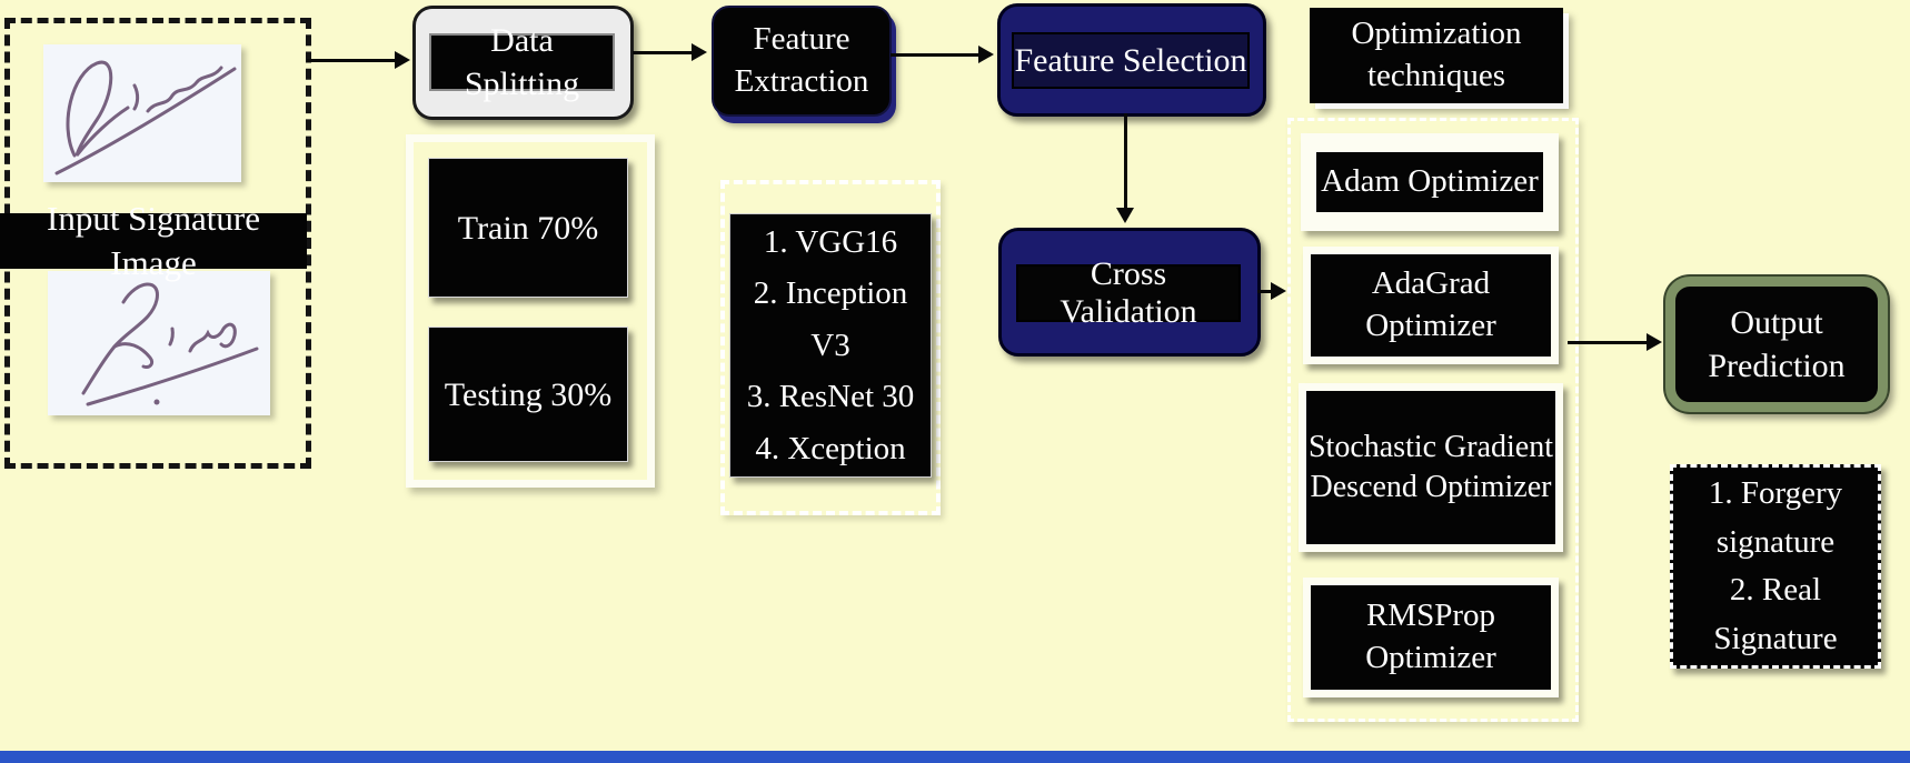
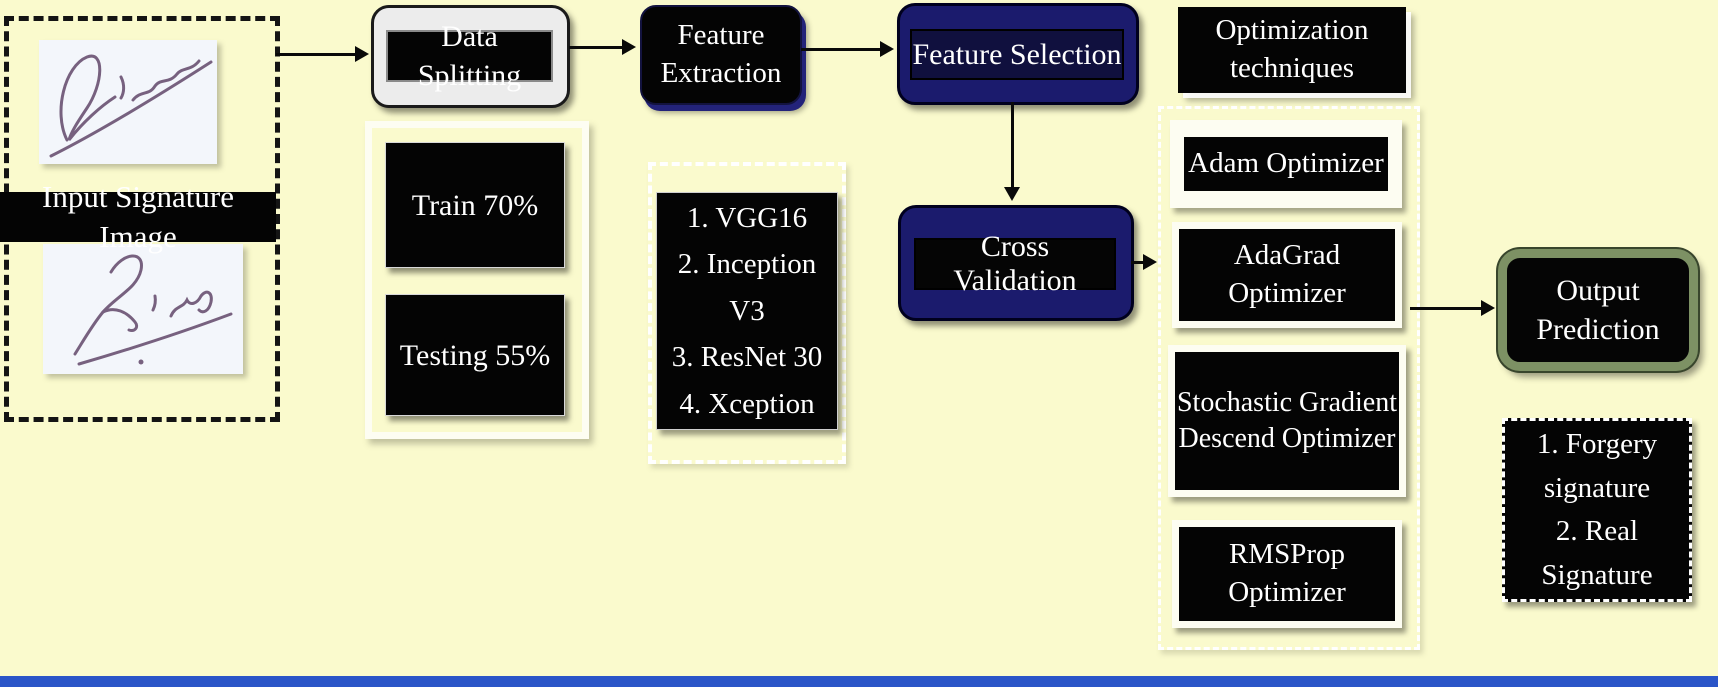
  Input Signature Image
  Data Splitting
  Train 70%
- Testing 30%
+ Testing 55%
  Feature Extraction
  1. VGG16
  2. Inception V3
  3. ResNet 30
  4. Xception
  Feature Selection
  Cross Validation
  Optimization techniques
  Adam Optimizer
  AdaGrad Optimizer
  Stochastic Gradient Descend Optimizer
  RMSProp Optimizer
  Output Prediction
  1. Forgery signature
  2. Real Signature
